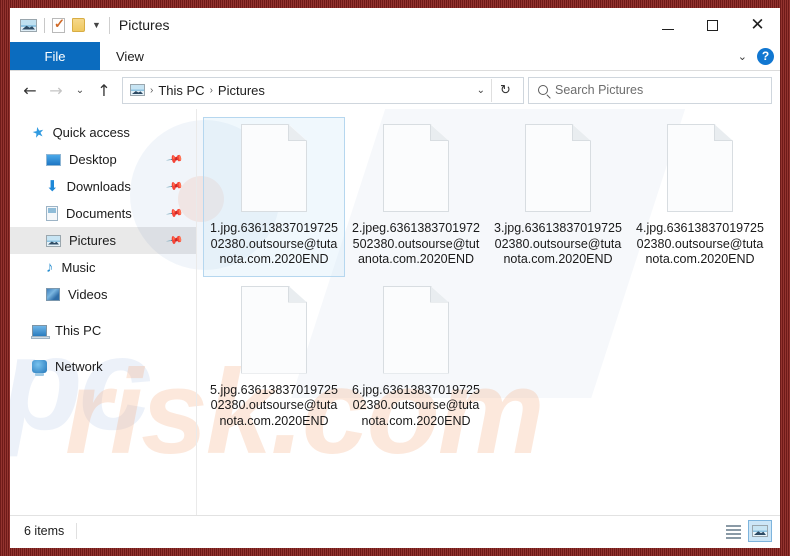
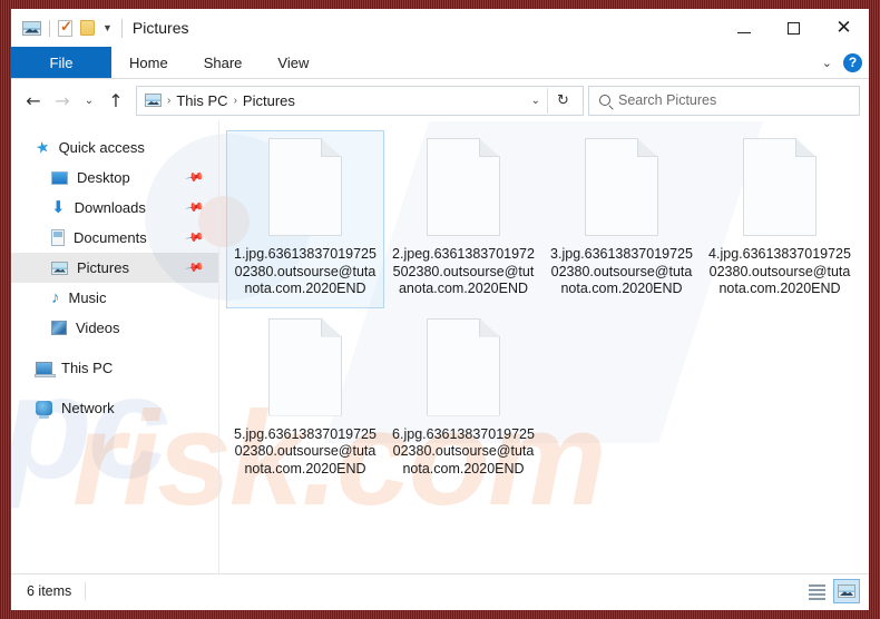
  pc
  risk.com
  ▼
  Pictures
  ✕
  File
+ Home
+ Share
  View
  ⌄
  ?
  ←
  →
  ⌄
  ↑
  ›
  This PC
  ›
  Pictures
  ⌄
  ↻
  Search Pictures
  Quick access
  Desktop
  ⬇
  Downloads
  Documents
  Pictures
  ♪
  Music
  Videos
  This PC
  Network
  1.jpg.6361383701972502380.outsourse@tutanota.com.2020END
  2.jpeg.6361383701972502380.outsourse@tutanota.com.2020END
  3.jpg.6361383701972502380.outsourse@tutanota.com.2020END
  4.jpg.6361383701972502380.outsourse@tutanota.com.2020END
  5.jpg.6361383701972502380.outsourse@tutanota.com.2020END
  6.jpg.6361383701972502380.outsourse@tutanota.com.2020END
  6 items
